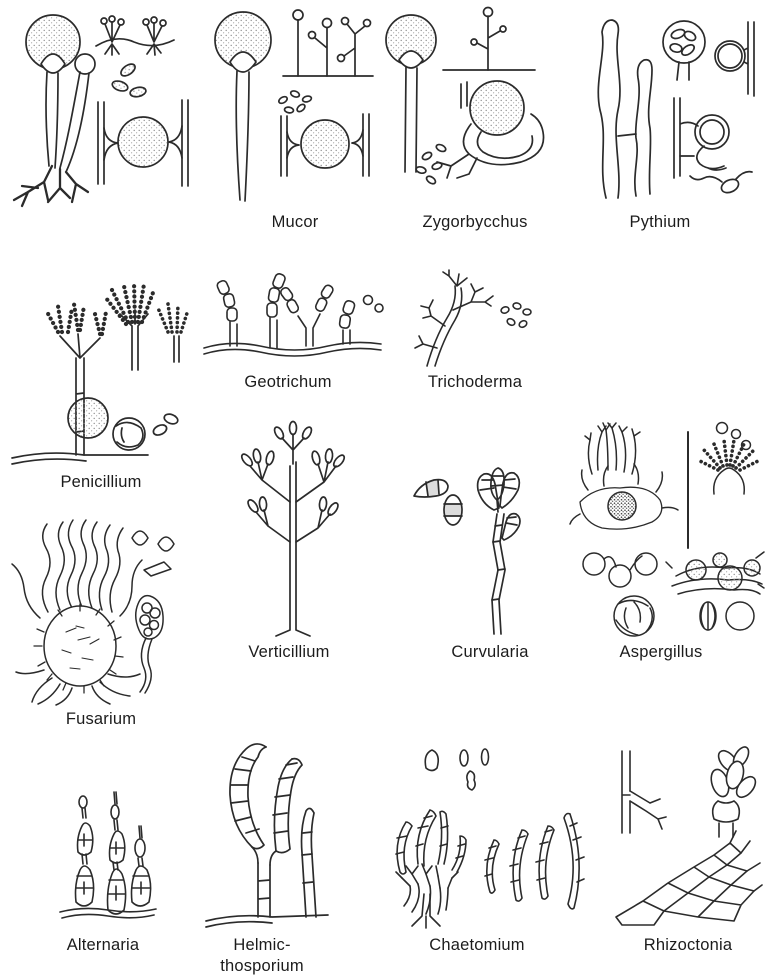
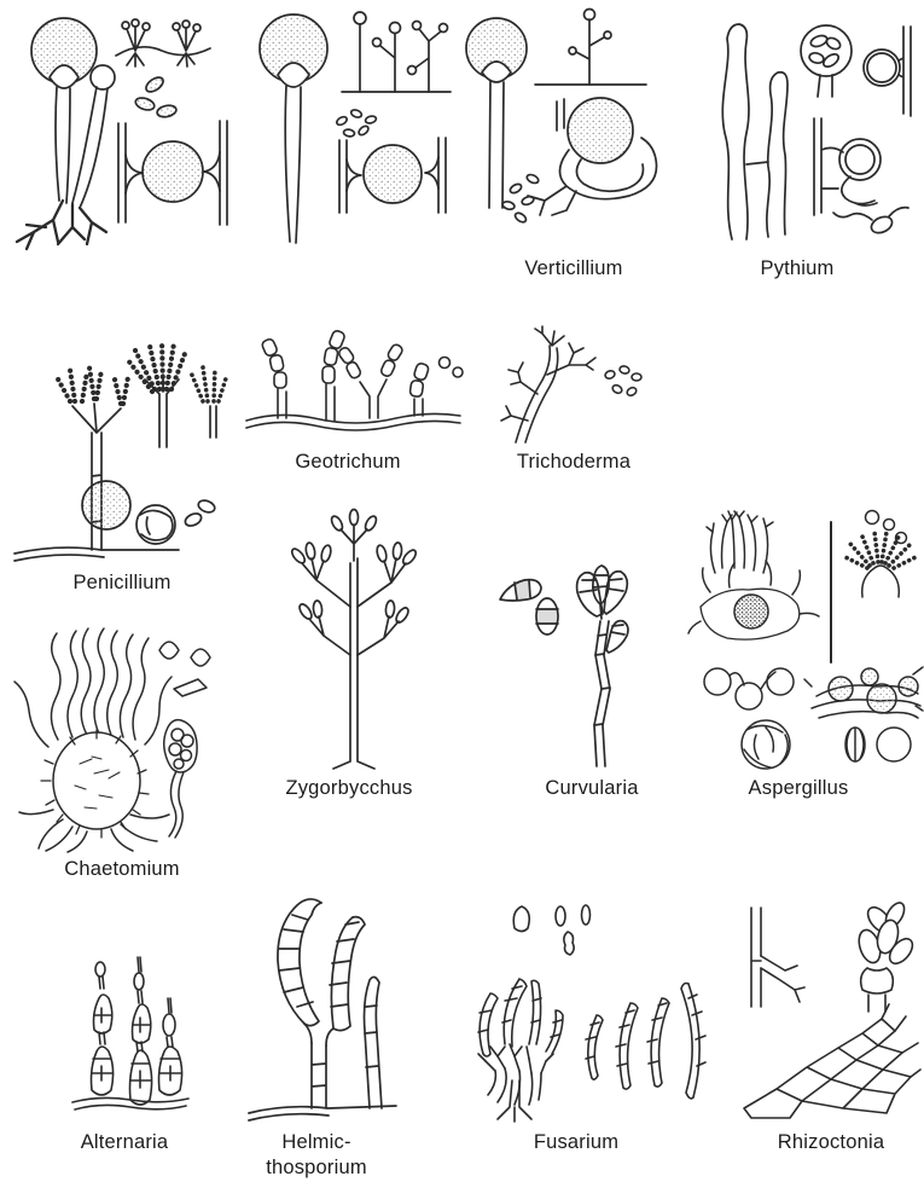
- Mucor
- Zygorbycchus
+ Verticillium
  Pythium
  Penicillium
  Geotrichum
  Trichoderma
- Fusarium
+ Chaetomium
- Verticillium
+ Zygorbycchus
  Curvularia
  Aspergillus
  Alternaria
  Helmic-
  thosporium
- Chaetomium
+ Fusarium
  Rhizoctonia
